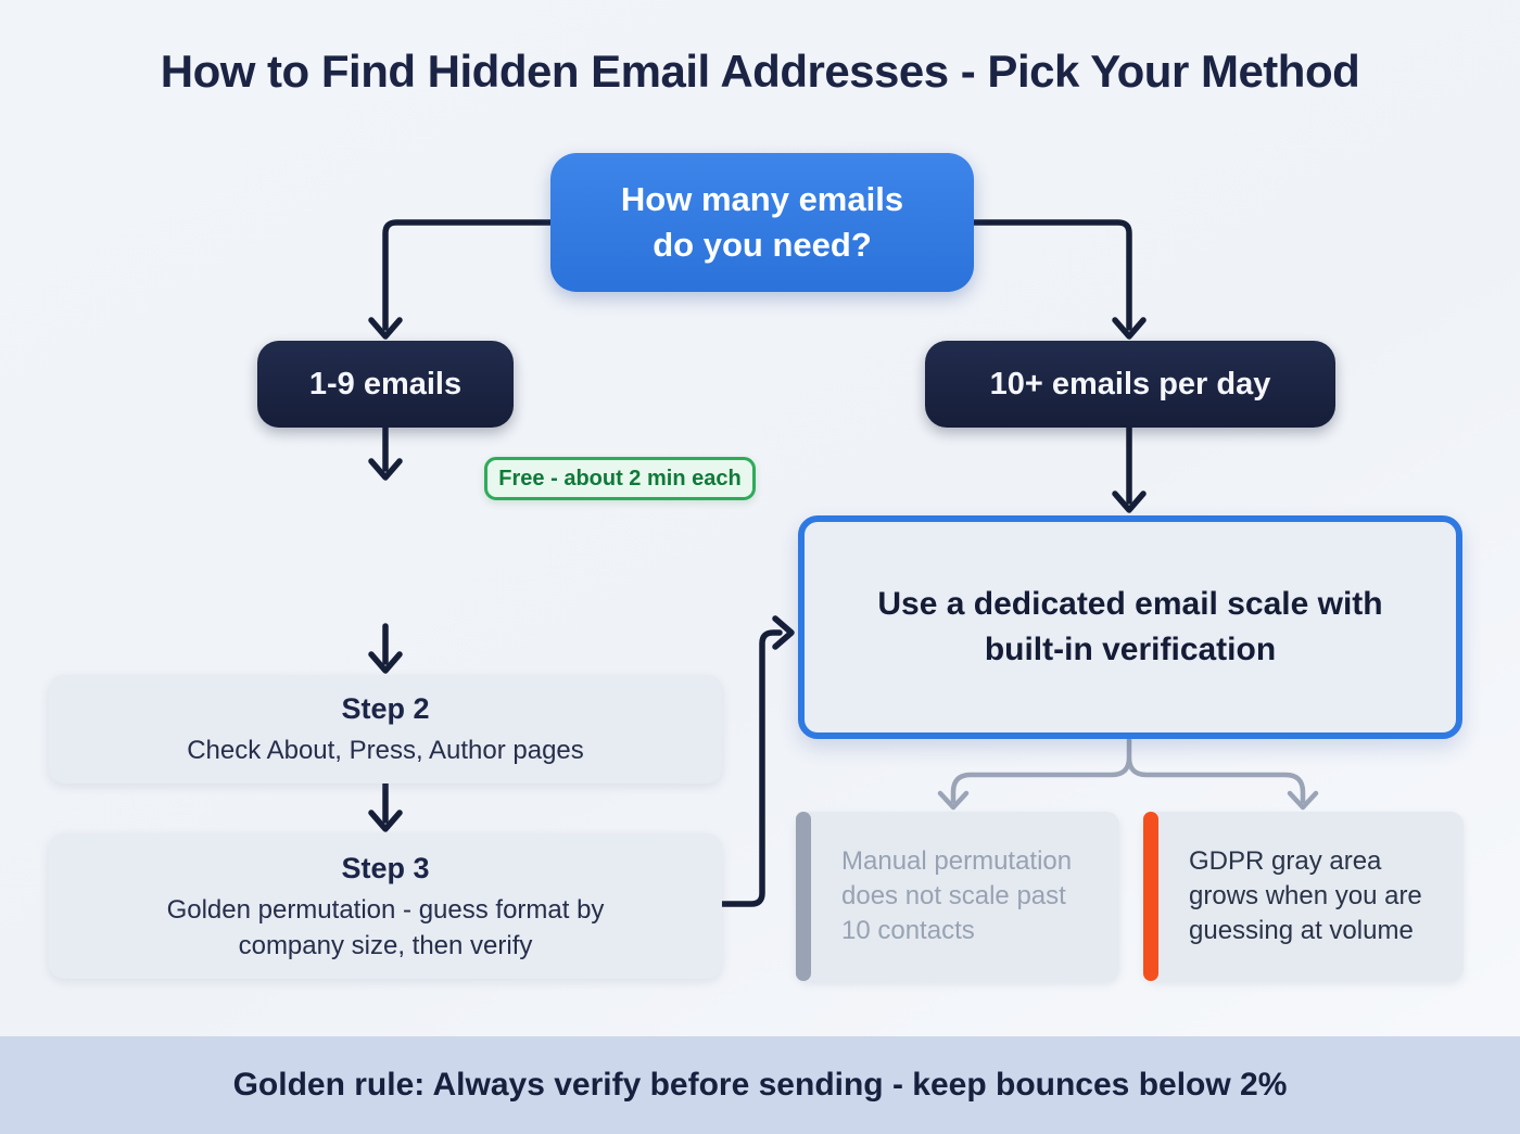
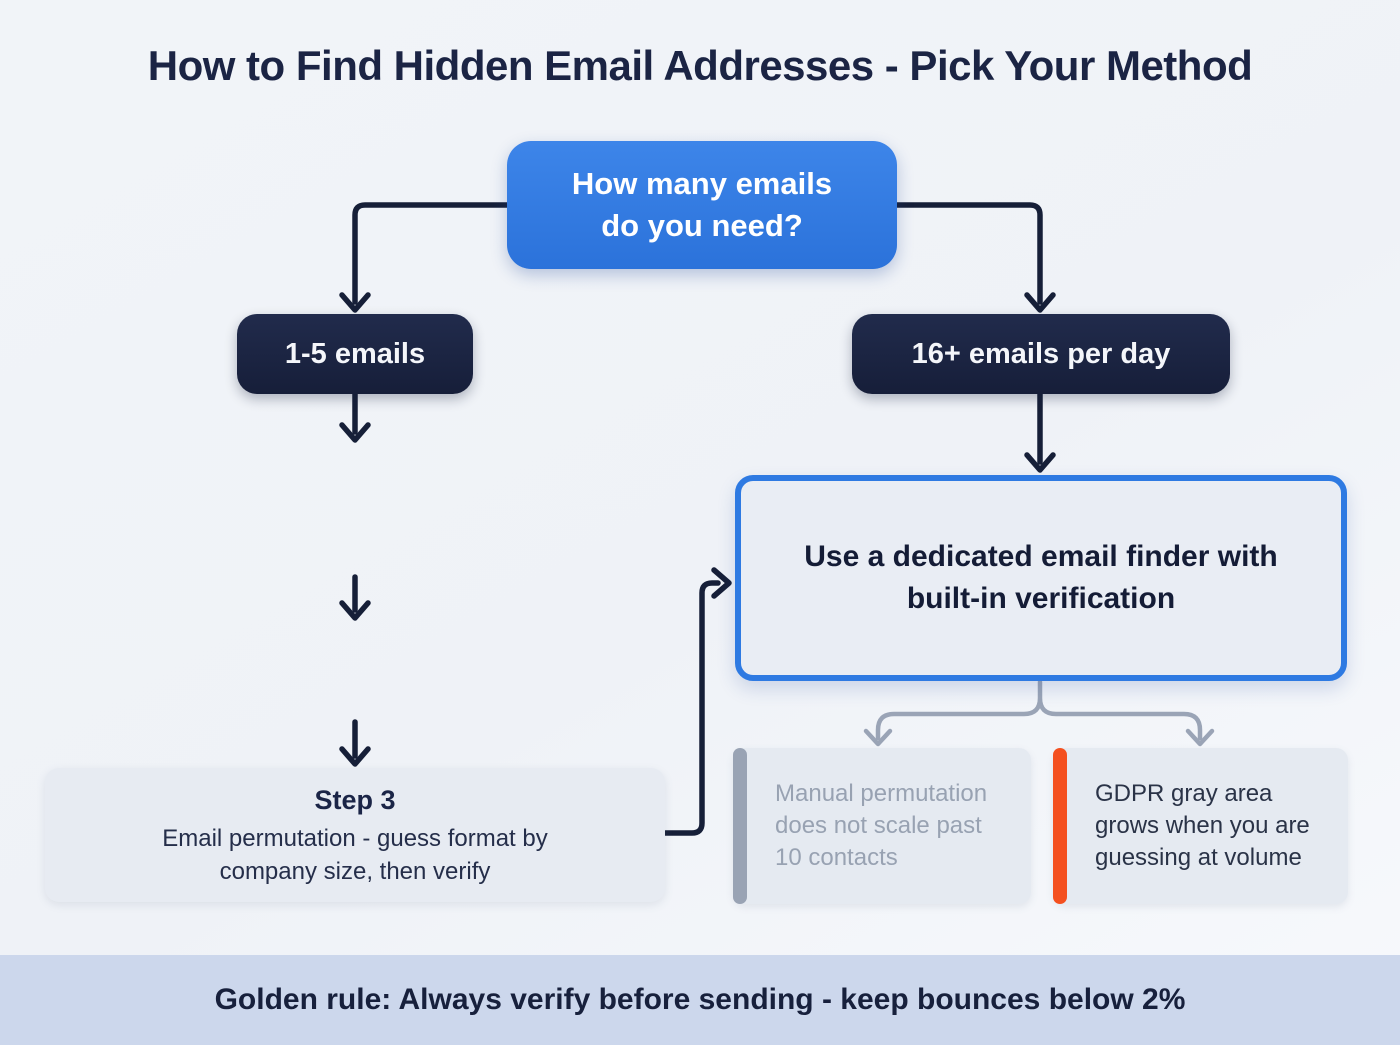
  How to Find Hidden Email Addresses - Pick Your Method
  How many emails do you need?
- 1-9 emails
+ 1-5 emails
- 10+ emails per day
+ 16+ emails per day
- Free - about 2 min each
- Step 2
- Check About, Press, Author pages
  Step 3
- Golden permutation - guess format by company size, then verify
+ Email permutation - guess format by company size, then verify
- Use a dedicated email scale with built-in verification
+ Use a dedicated email finder with built-in verification
  Manual permutation does not scale past 10 contacts
  GDPR gray area grows when you are guessing at volume
  Golden rule: Always verify before sending - keep bounces below 2%
